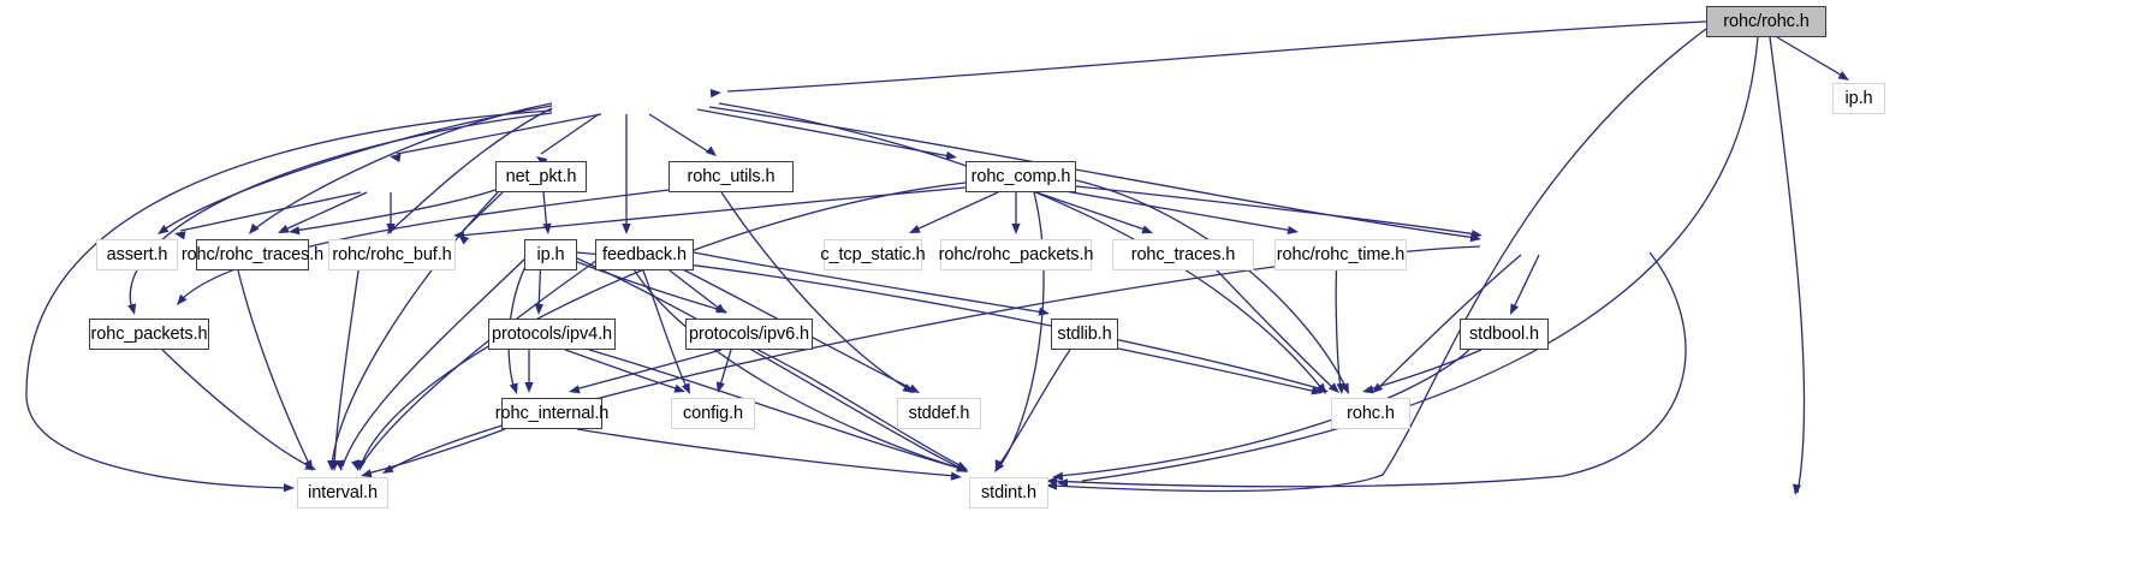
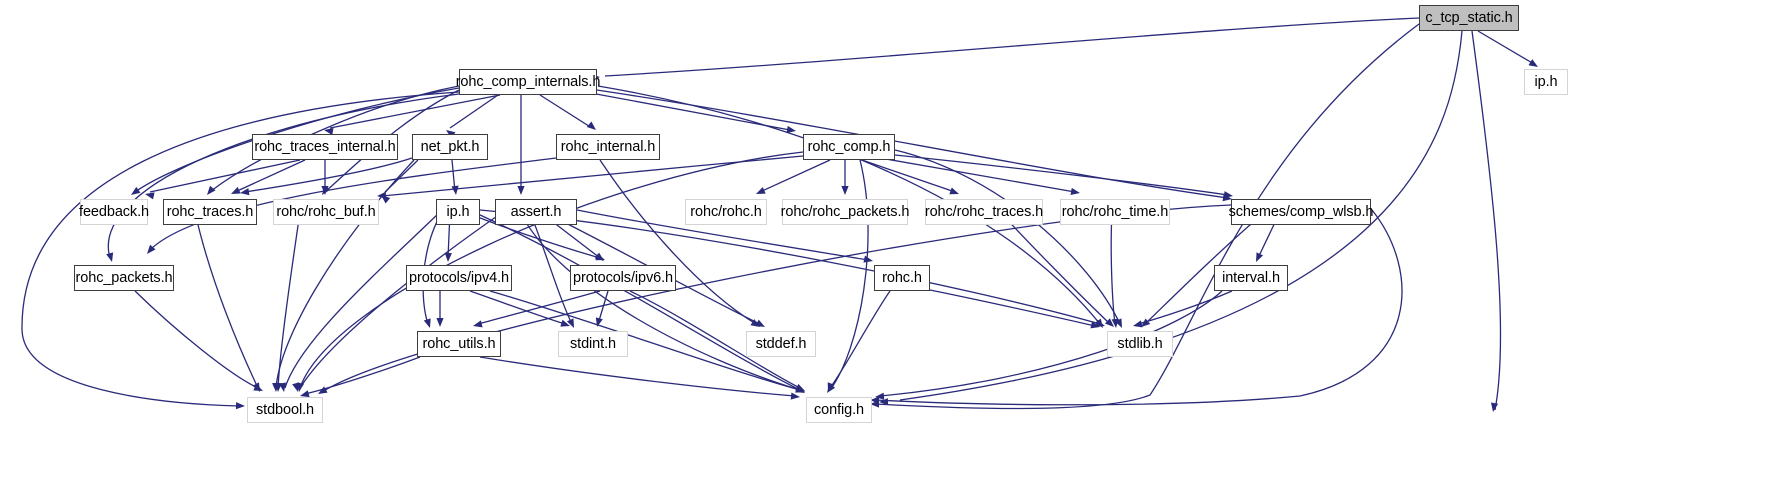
- rohc/rohc.h
+ c_tcp_static.h
  ip.h
+ rohc_comp_internals.h
+ rohc_traces_internal.h
  net_pkt.h
- rohc_utils.h
+ rohc_internal.h
  rohc_comp.h
- assert.h
+ feedback.h
- rohc/rohc_traces.h
+ rohc_traces.h
  rohc/rohc_buf.h
  ip.h
- feedback.h
+ assert.h
- c_tcp_static.h
+ rohc/rohc.h
  rohc/rohc_packets.h
- rohc_traces.h
+ rohc/rohc_traces.h
  rohc/rohc_time.h
+ schemes/comp_wlsb.h
  rohc_packets.h
  protocols/ipv4.h
  protocols/ipv6.h
- stdlib.h
+ rohc.h
- stdbool.h
+ interval.h
- rohc_internal.h
+ rohc_utils.h
- config.h
+ stdint.h
  stddef.h
- rohc.h
+ stdlib.h
- interval.h
+ stdbool.h
- stdint.h
+ config.h
